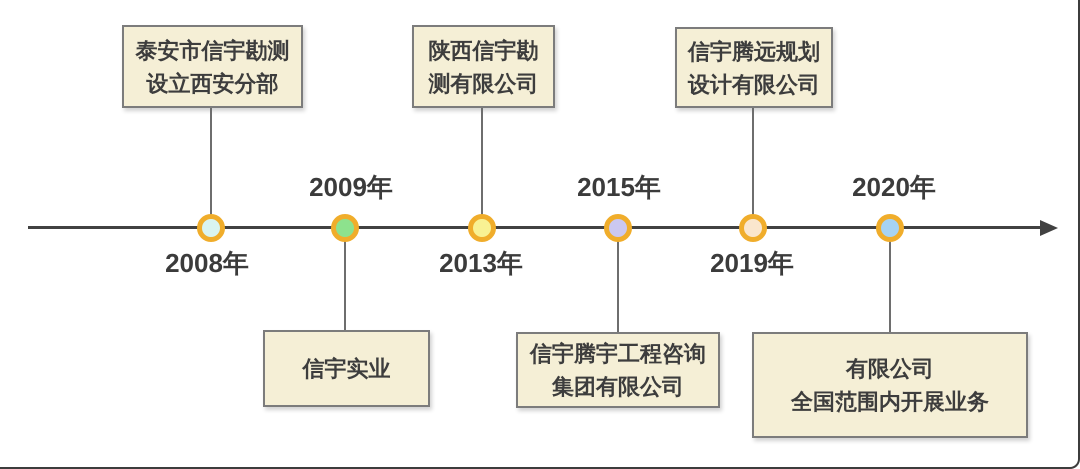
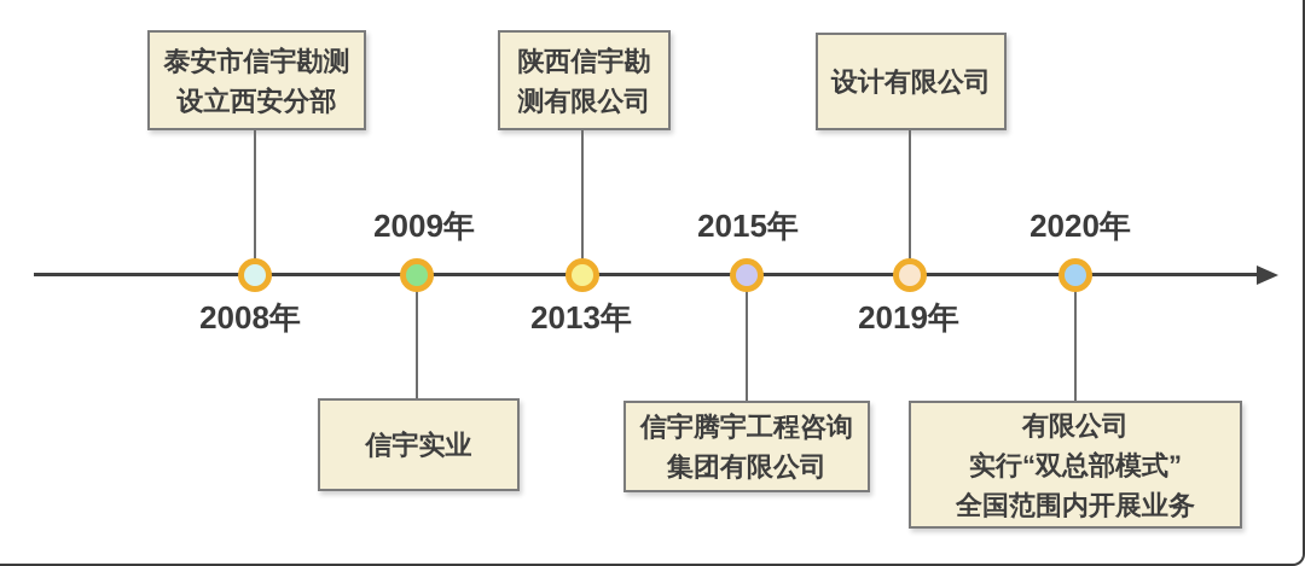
  2008年
  2009年
  2013年
  2015年
  2019年
  2020年
  泰安市信宇勘测
  设立西安分部
  陕西信宇勘
  测有限公司
- 信宇腾远规划
  设计有限公司
  信宇实业
  信宇腾宇工程咨询
  集团有限公司
  有限公司
+ 实行“双总部模式”
  全国范围内开展业务
